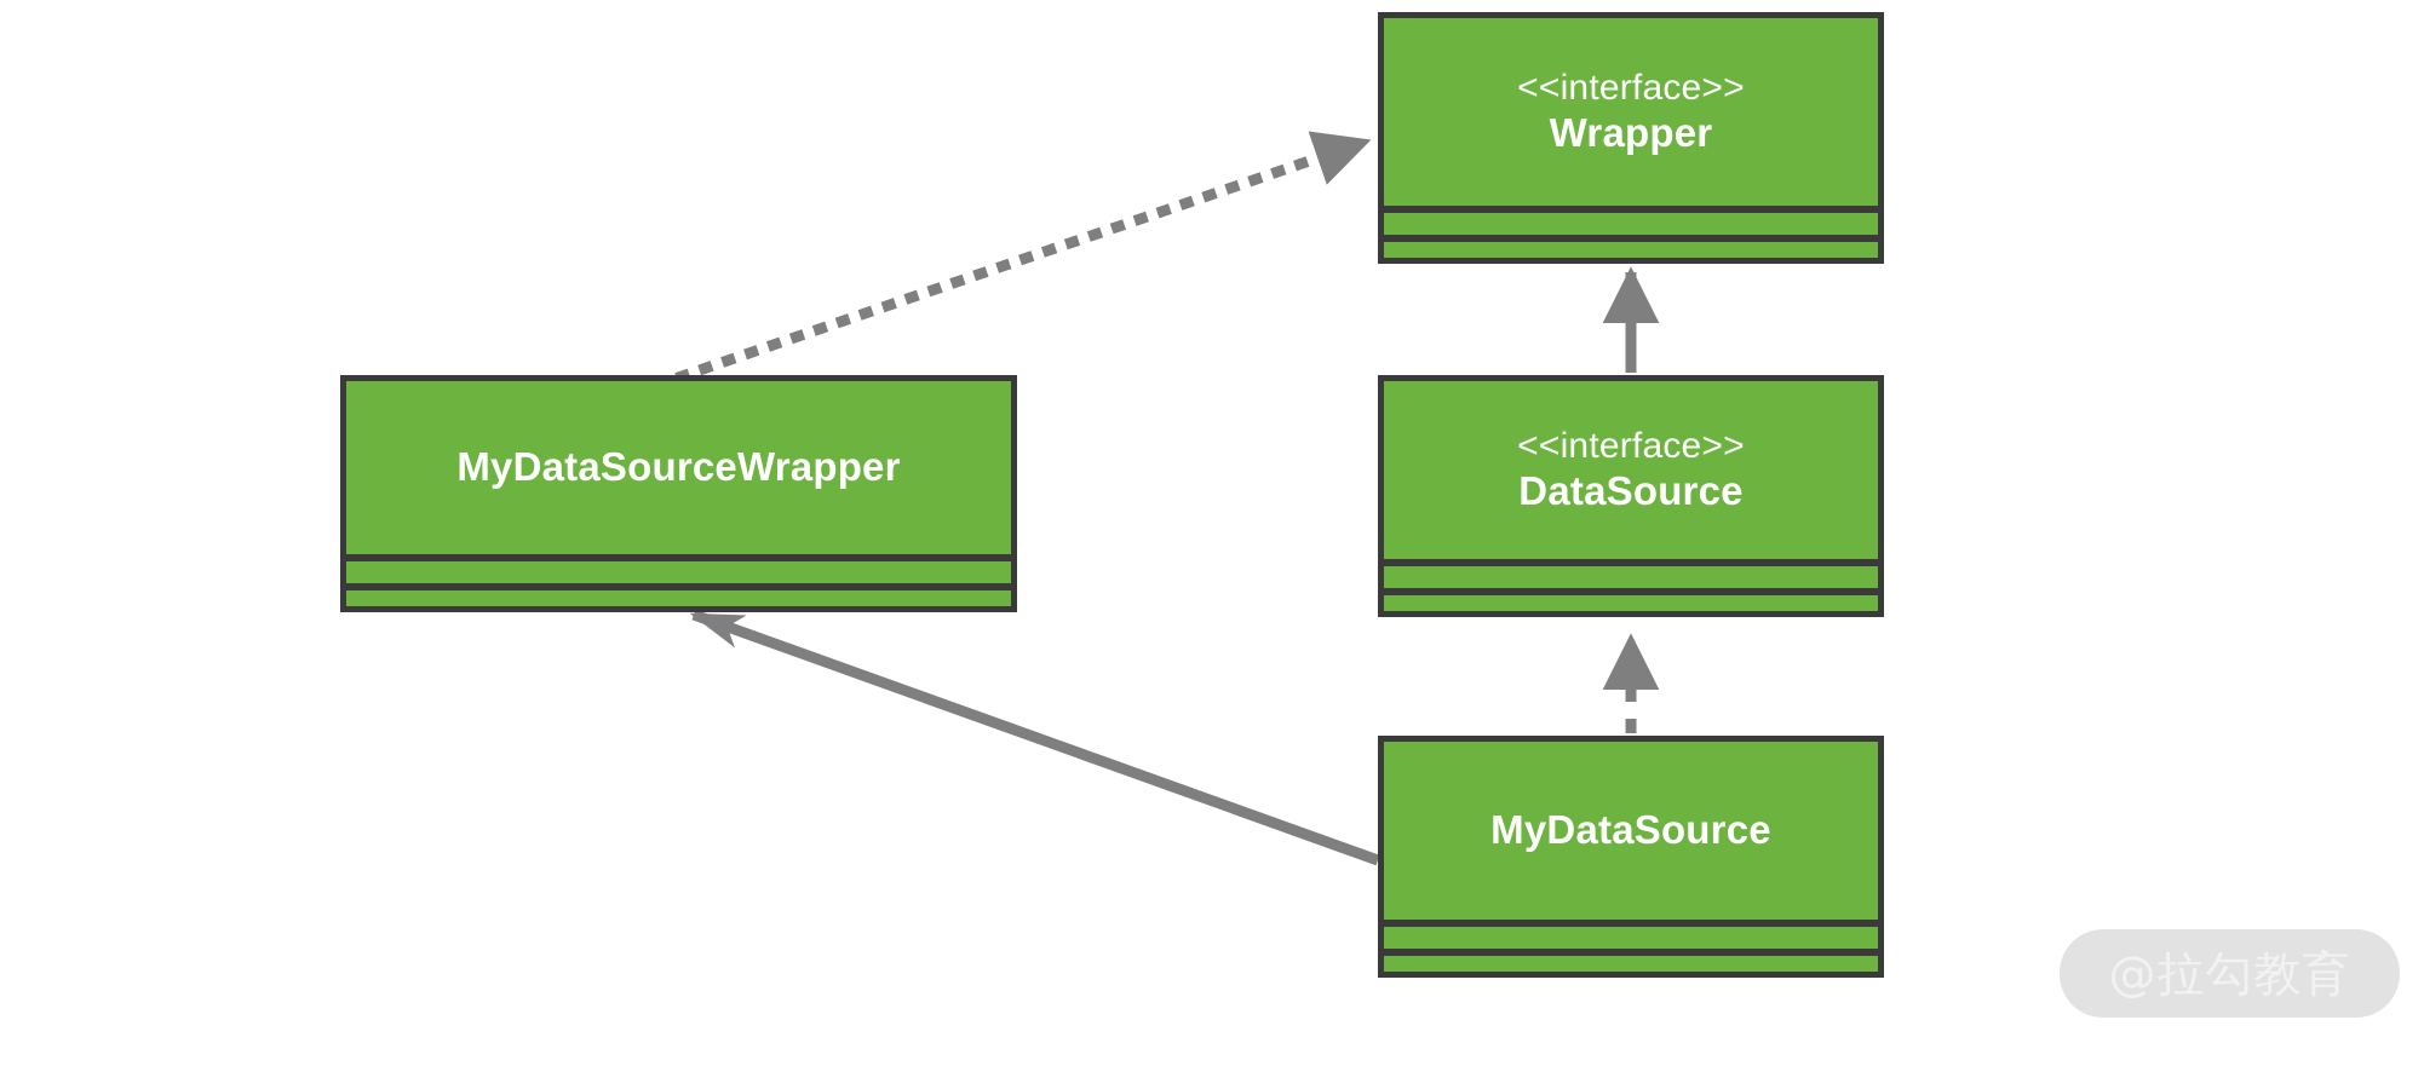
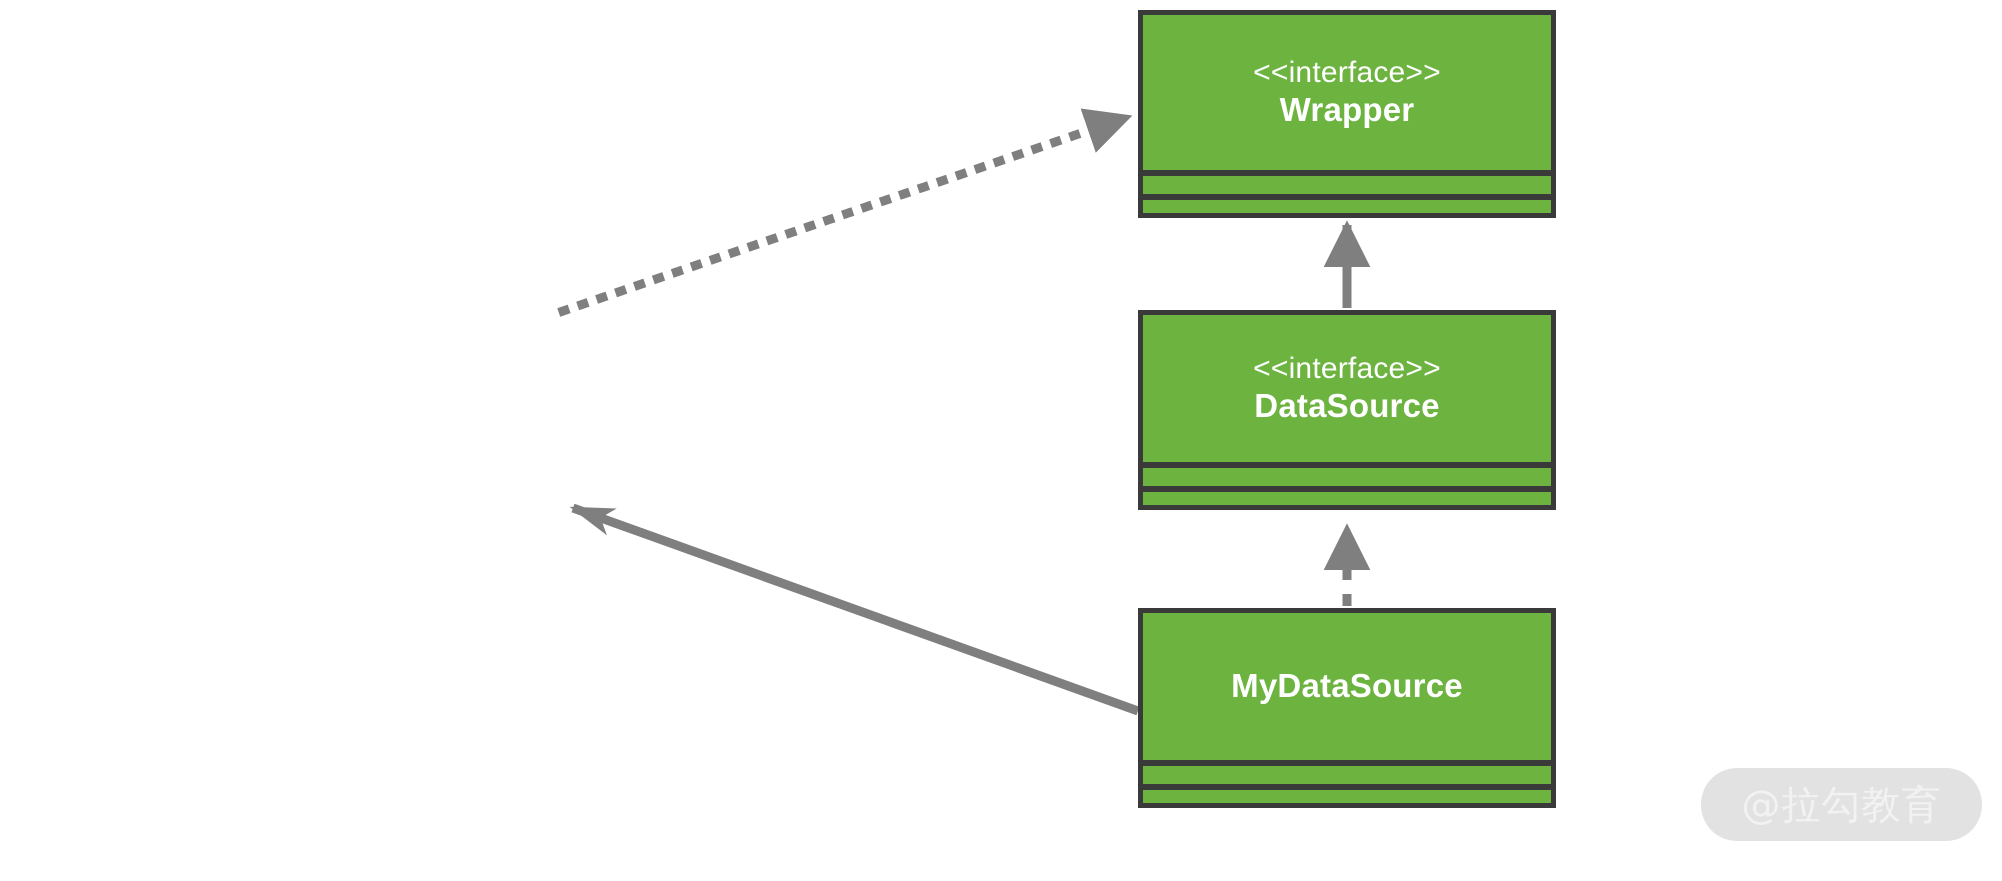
  <<interface>>
  Wrapper
  <<interface>>
  DataSource
  MyDataSource
- MyDataSourceWrapper
